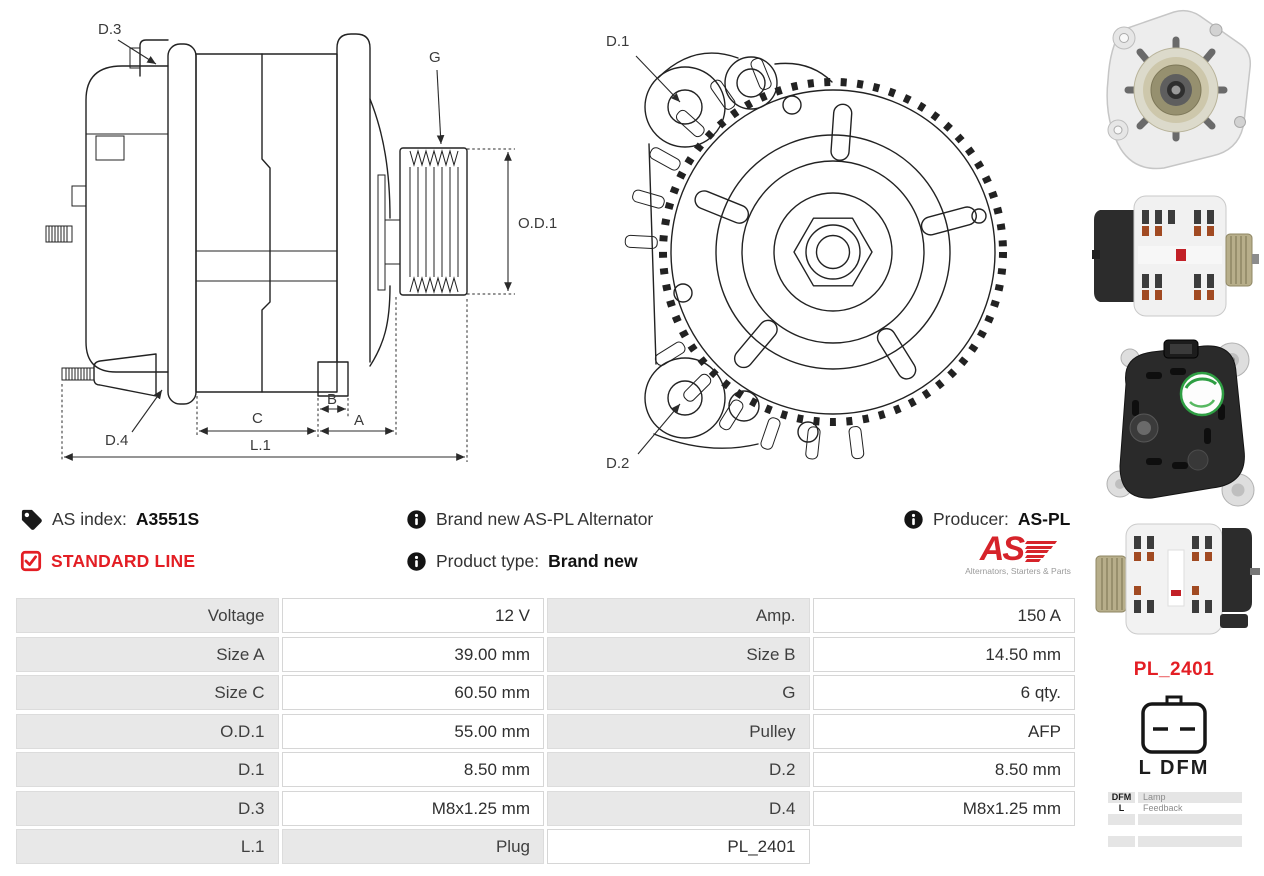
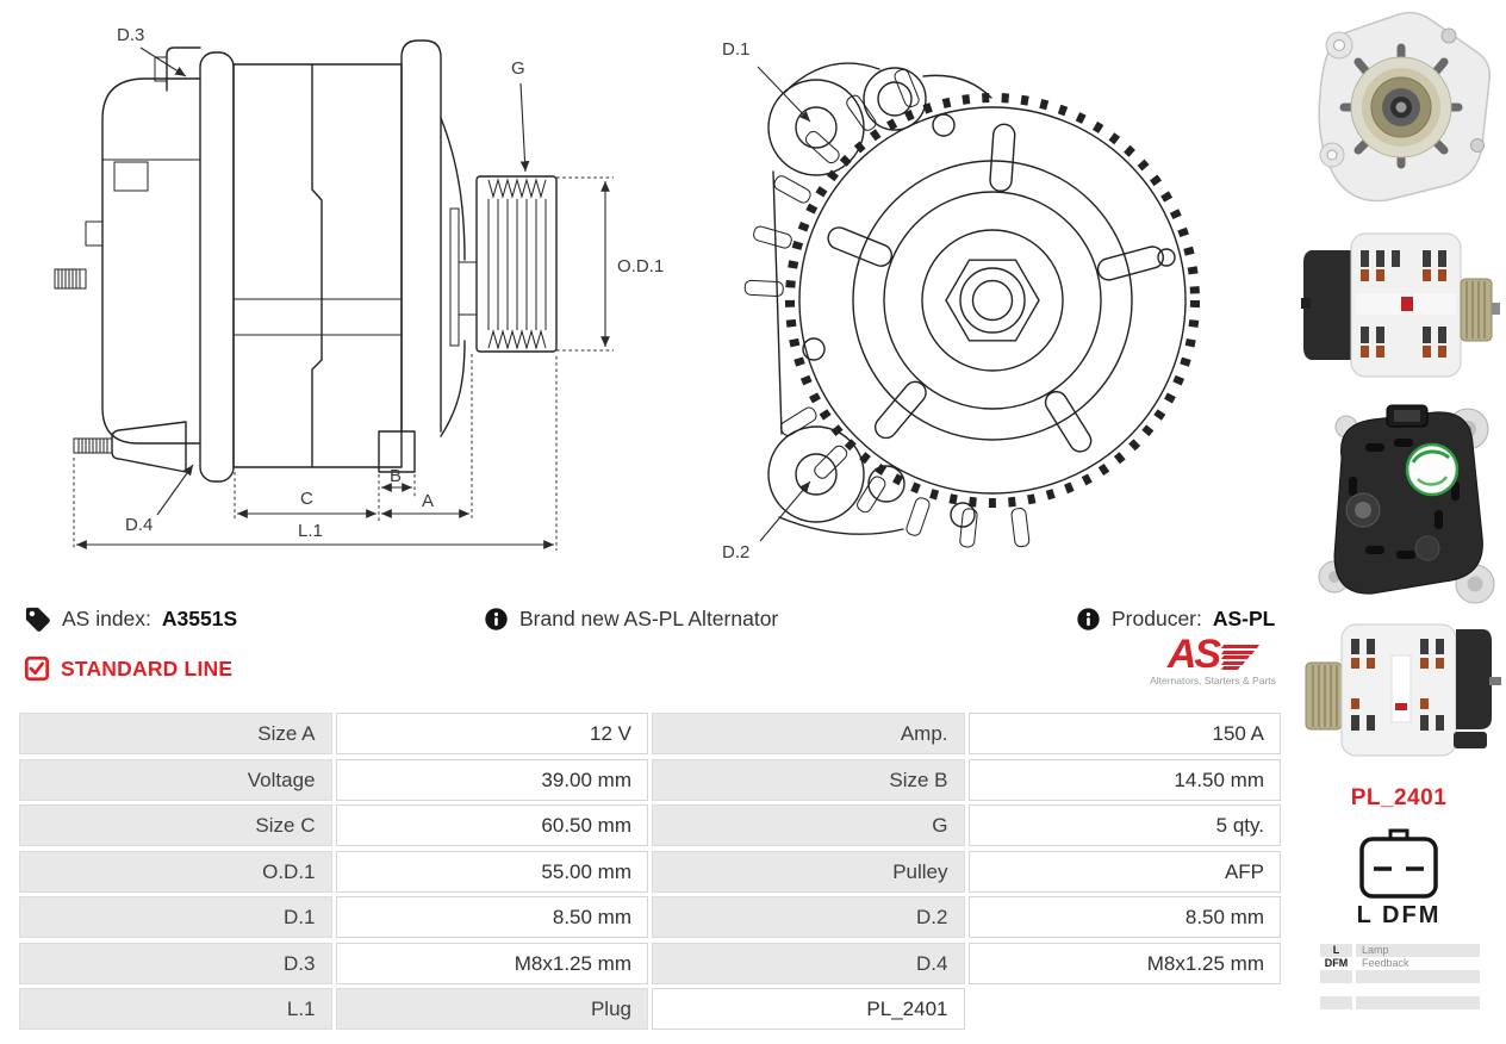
  O.D.1
  C
  B
  A
  L.1
  D.3
  G
  D.4
  D.1
  D.2
  AS index:
  A3551S
  Brand new AS-PL Alternator
  Producer:
  AS-PL
  STANDARD LINE
- Product type:
- Brand new
  AS
  Alternators, Starters & Parts
- Voltage
+ Size A
  12 V
  Amp.
  150 A
- Size A
+ Voltage
  39.00 mm
  Size B
  14.50 mm
  Size C
  60.50 mm
  G
- 6 qty.
+ 5 qty.
  O.D.1
  55.00 mm
  Pulley
  AFP
  D.1
  8.50 mm
  D.2
  8.50 mm
  D.3
  M8x1.25 mm
  D.4
  M8x1.25 mm
  L.1
  Plug
  PL_2401
  PL_2401
  L DFM
- DFM
+ L
  Lamp
- L
+ DFM
  Feedback
